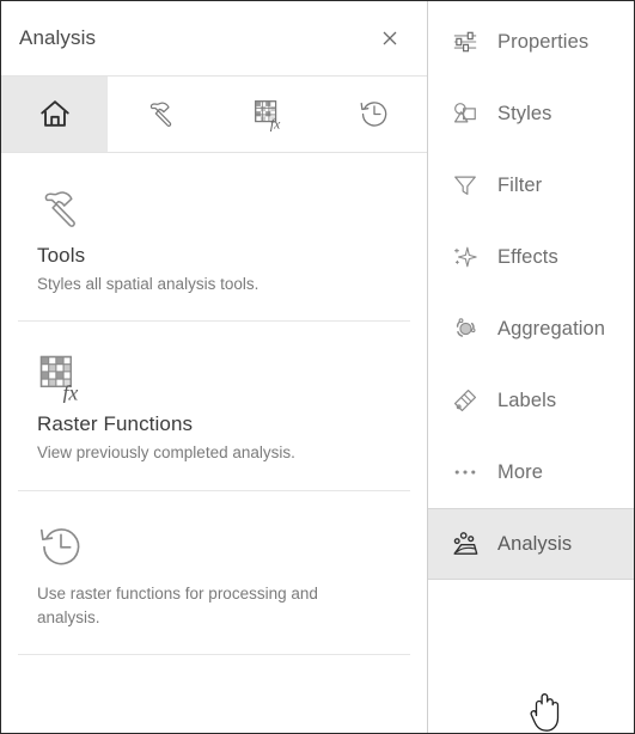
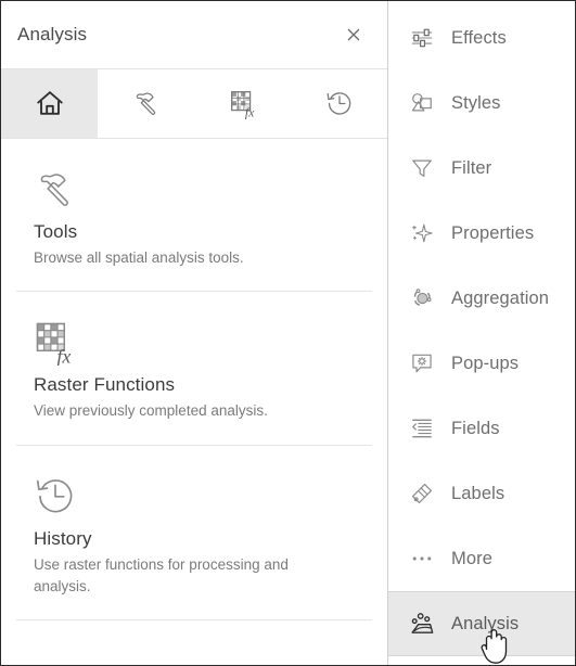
  Analysis
  fx
  Tools
- Styles all spatial analysis tools.
+ Browse all spatial analysis tools.
  fx
  Raster Functions
  View previously completed analysis.
+ History
  Use raster functions for processing and analysis.
- Properties
+ Effects
  Styles
  Filter
- Effects
+ Properties
  Aggregation
+ Pop-ups
+ Fields
  Labels
  More
  Analysis
